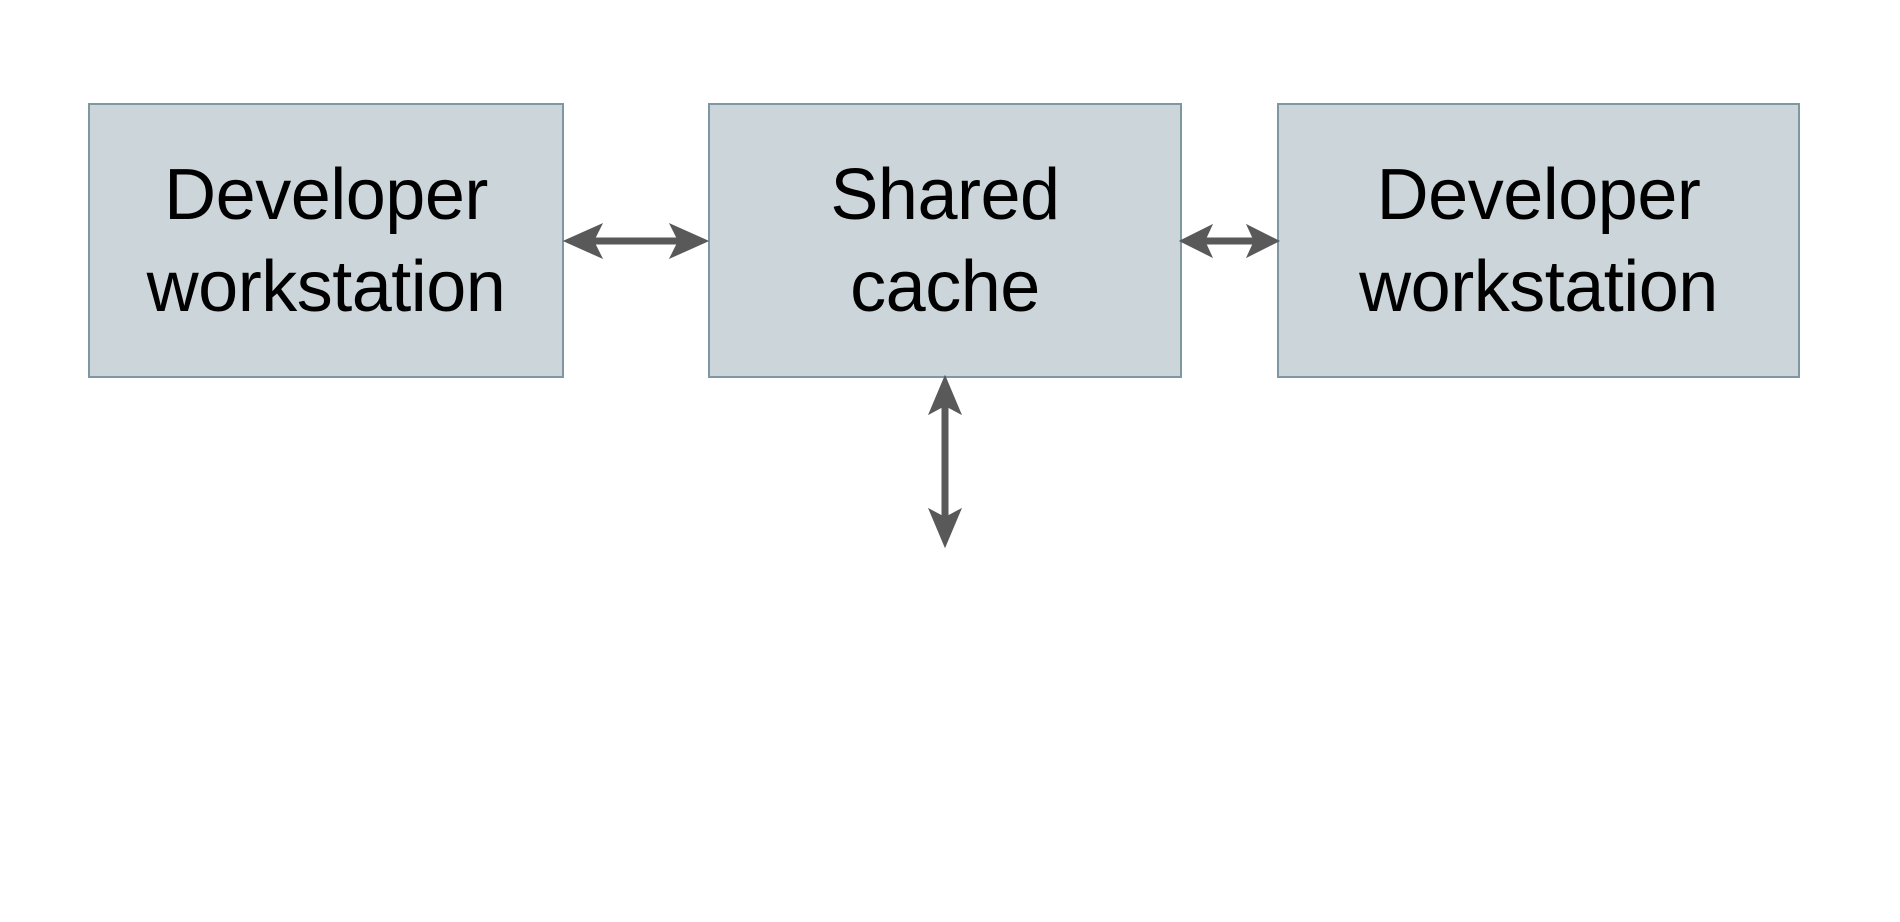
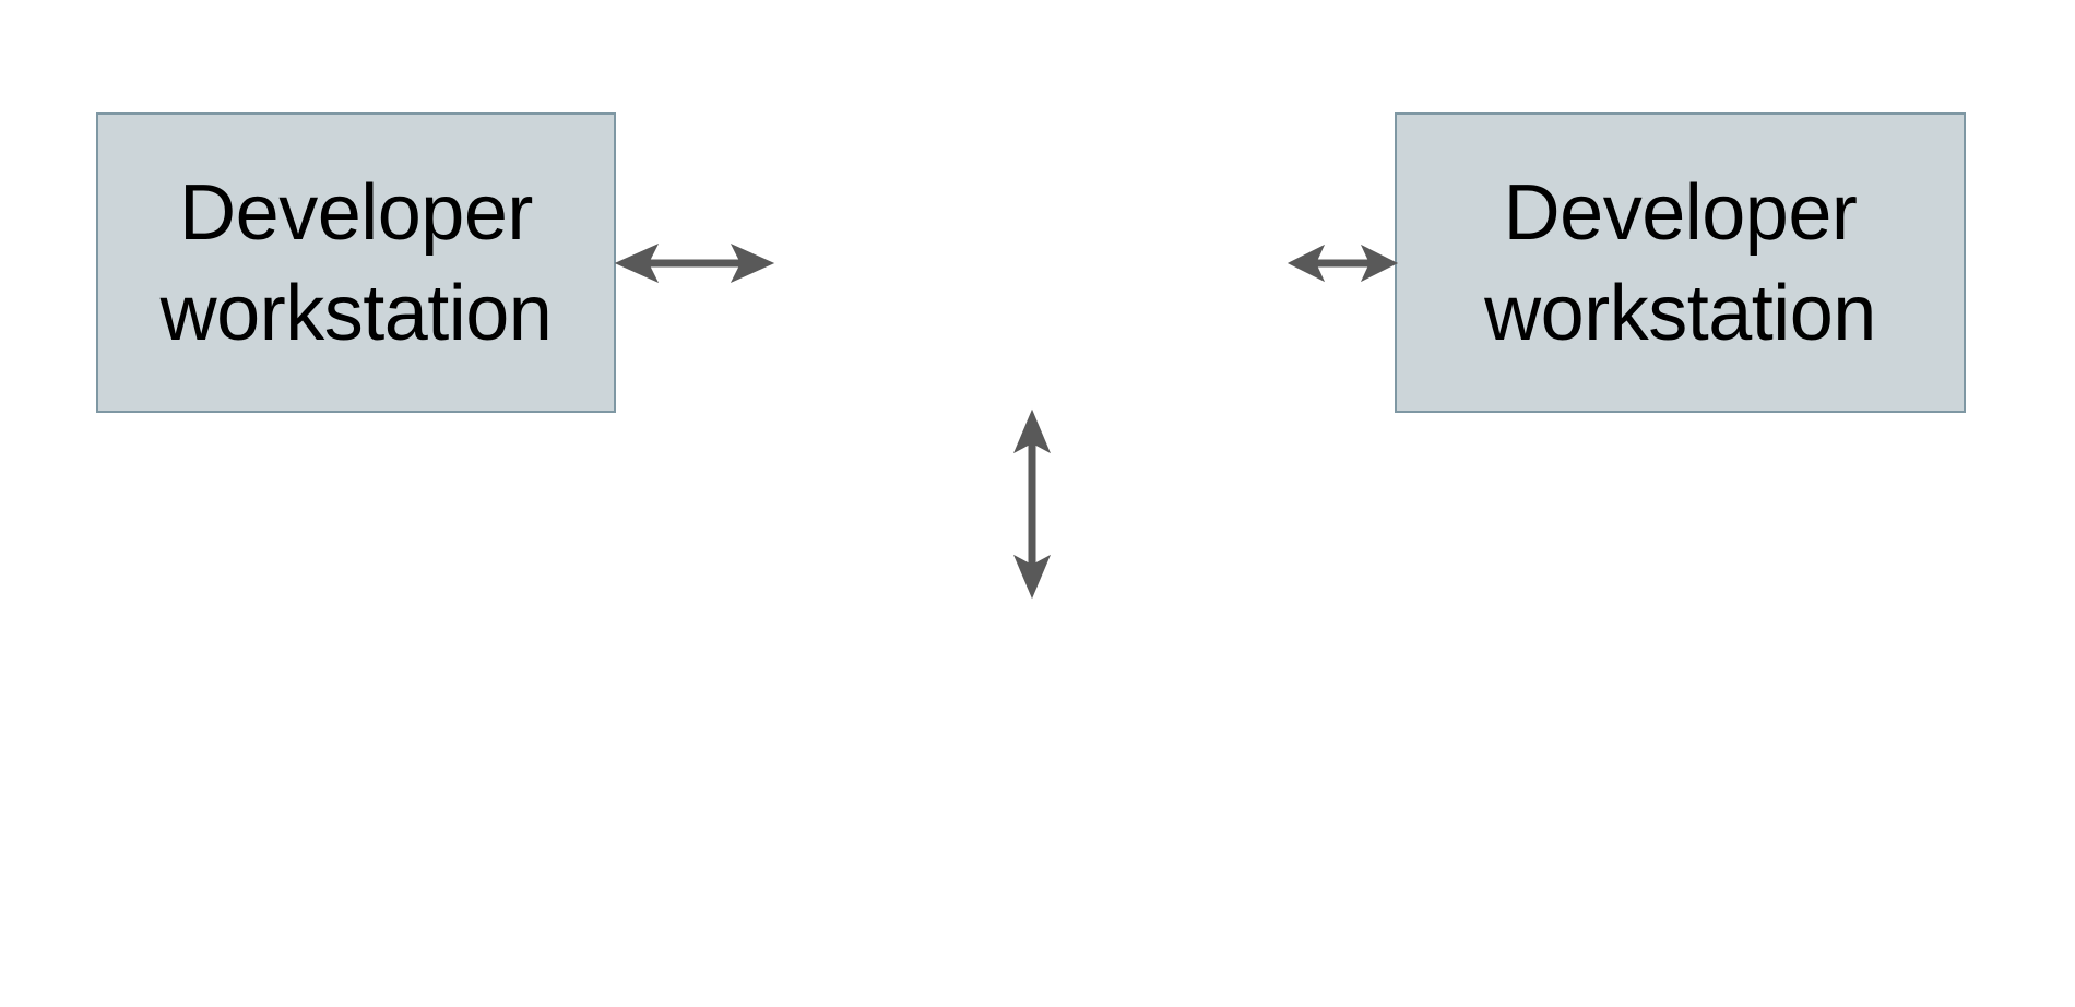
  Developer
  workstation
- Shared
- cache
  Developer
  workstation
